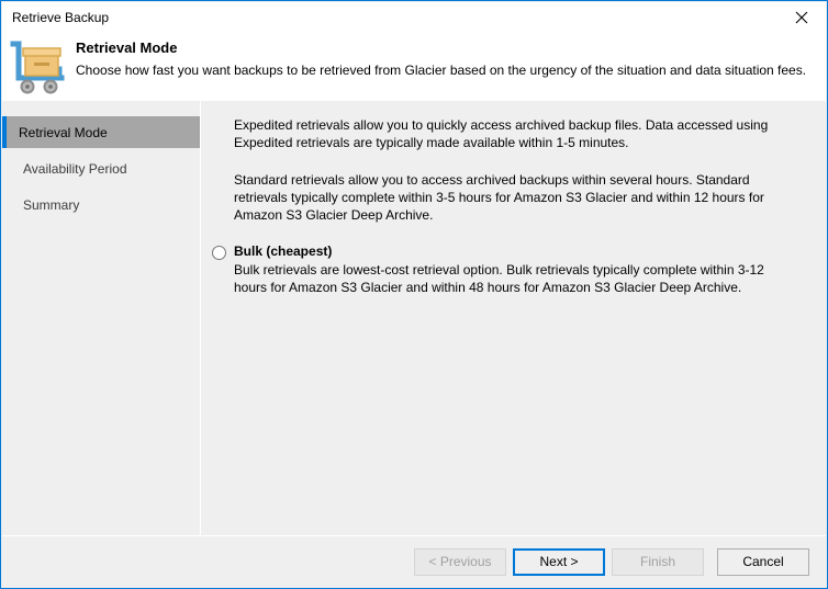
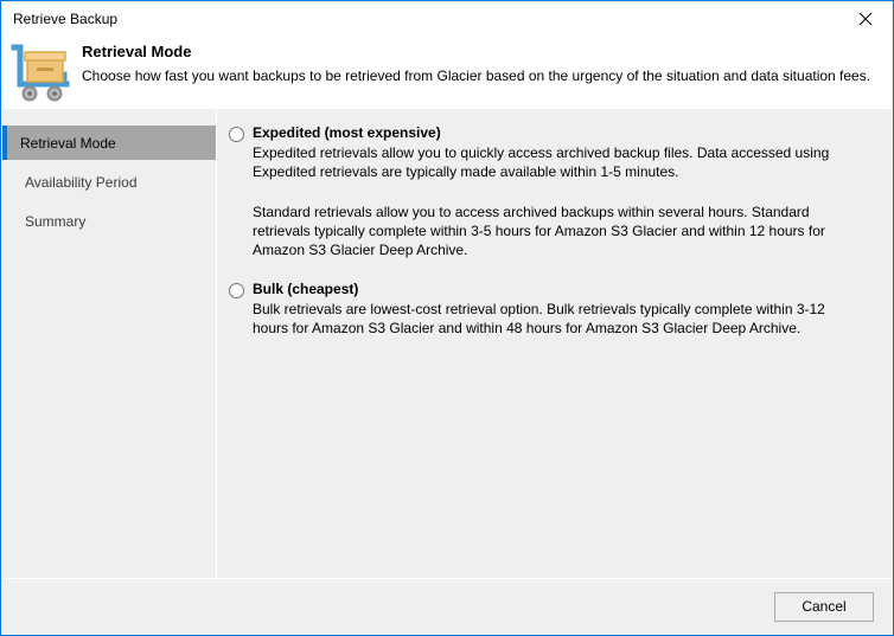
  Retrieve Backup
  Retrieval Mode
  Choose how fast you want backups to be retrieved from Glacier based on the urgency of the situation and data situation fees.
  Retrieval Mode
  Availability Period
  Summary
+ Expedited (most expensive)
  Expedited retrievals allow you to quickly access archived backup files. Data accessed using Expedited retrievals are typically made available within 1-5 minutes.
  Standard retrievals allow you to access archived backups within several hours. Standard retrievals typically complete within 3-5 hours for Amazon S3 Glacier and within 12 hours for Amazon S3 Glacier Deep Archive.
  Bulk (cheapest)
  Bulk retrievals are lowest-cost retrieval option. Bulk retrievals typically complete within 3-12 hours for Amazon S3 Glacier and within 48 hours for Amazon S3 Glacier Deep Archive.
- < Previous
- Next >
- Finish
  Cancel
